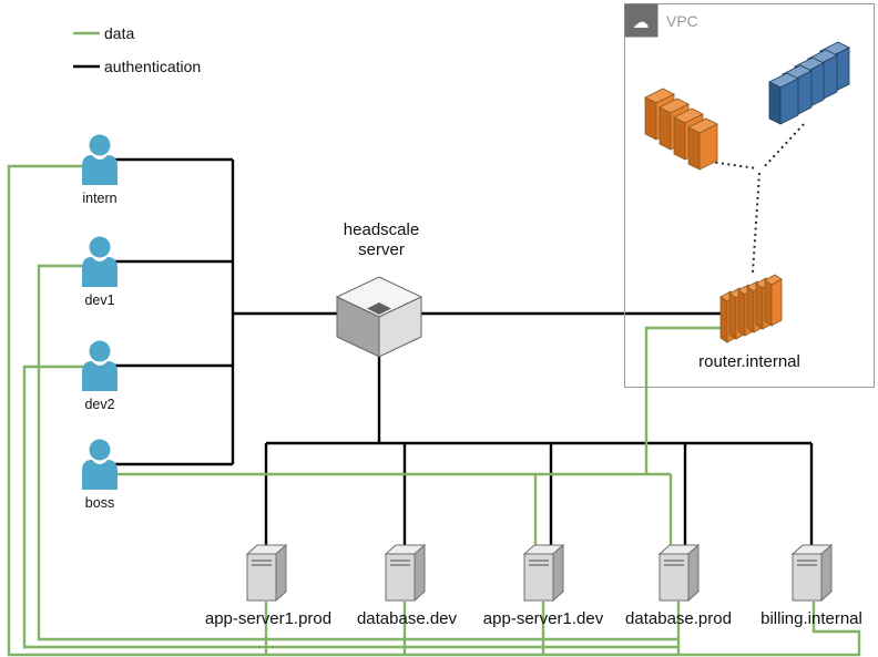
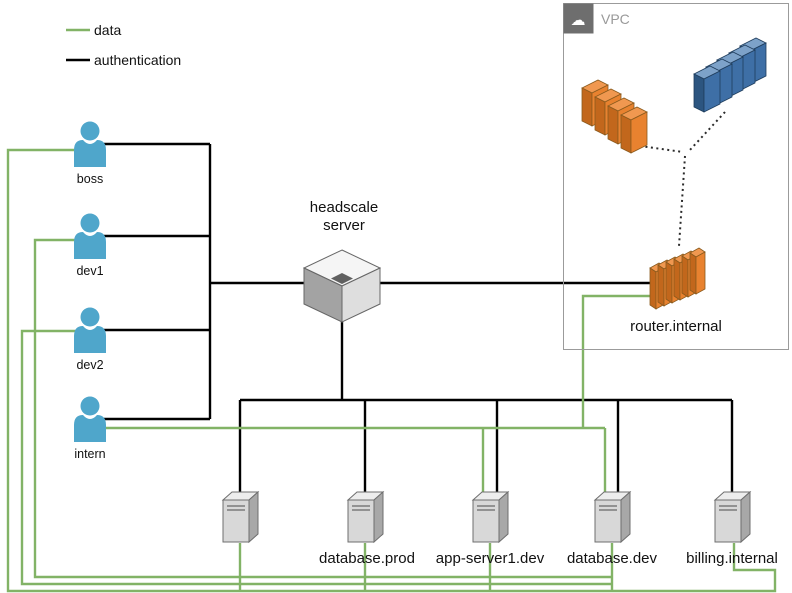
  data
  authentication
  ☁
  VPC
- intern
+ boss
  dev1
  dev2
- boss
+ intern
  headscale
  server
  router.internal
- app-server1.prod
- database.dev
+ database.prod
  app-server1.dev
- database.prod
+ database.dev
  billing.internal
